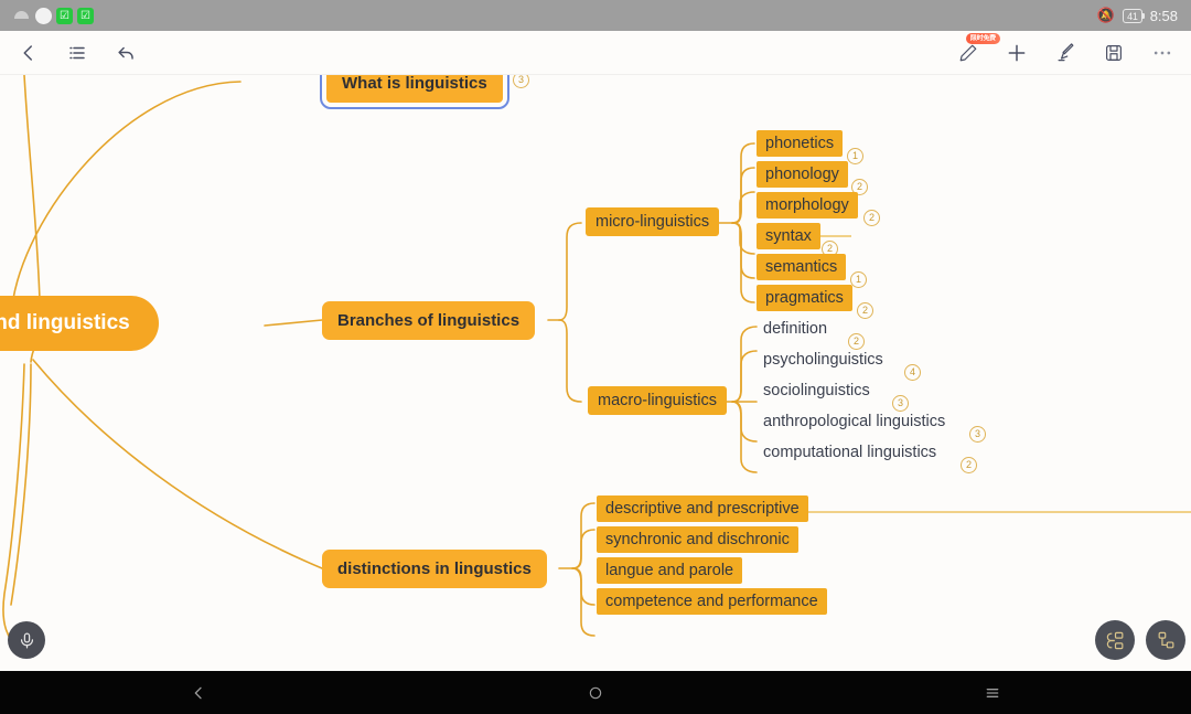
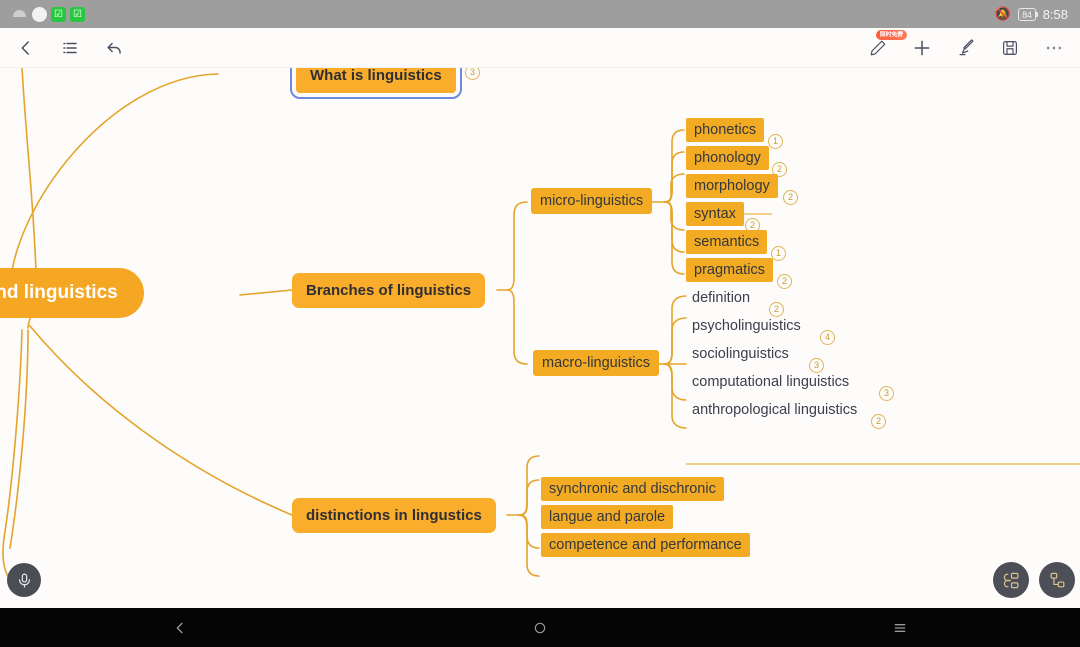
  ☑
  ☑
  🔕
- 41
+ 84
  8:58
  What is linguistics
  3
  Branches of linguistics
  micro-linguistics
  phonetics
  1
  phonology
  2
  morphology
  2
  syntax
  2
  semantics
  1
  pragmatics
  2
  macro-linguistics
  definition
  2
  psycholinguistics
  4
  sociolinguistics
  3
- anthropological linguistics
+ computational linguistics
  3
- computational linguistics
+ anthropological linguistics
  2
  distinctions in lingustics
- descriptive and prescriptive
  synchronic and dischronic
  langue and parole
  competence and performance
